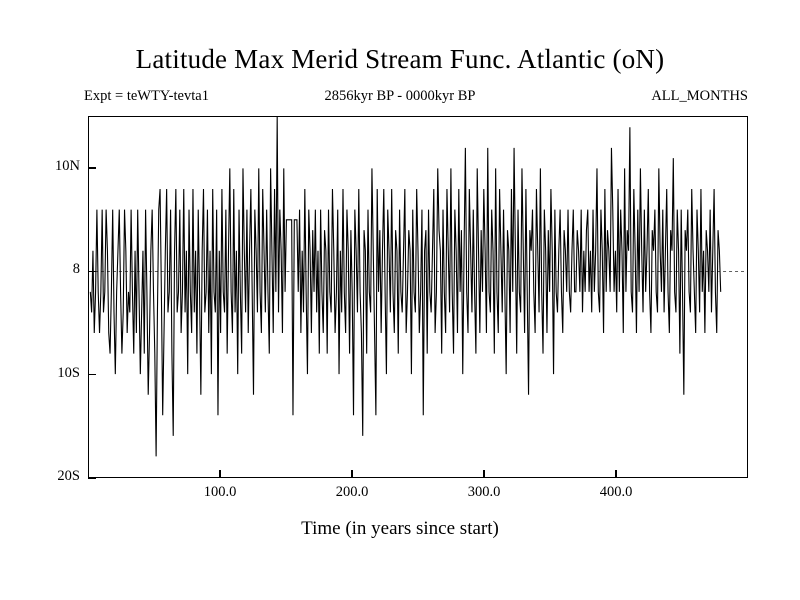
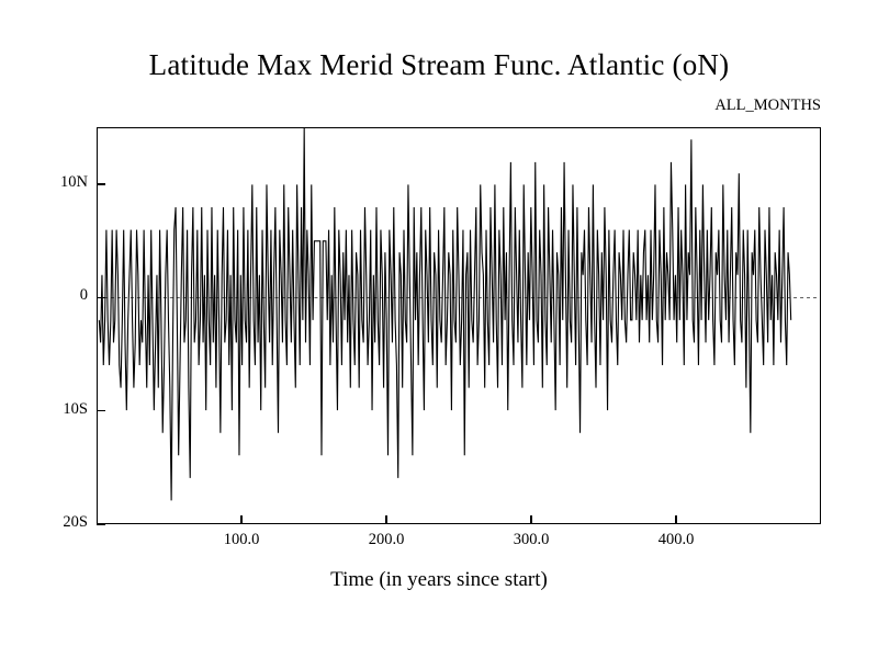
  Latitude Max Merid Stream Func. Atlantic (oN)
- Expt = teWTY-tevta1
- 2856kyr BP - 0000kyr BP
  ALL_MONTHS
  Time (in years since start)
  20S
  10S
- 8
+ 0
  10N
  100.0
  200.0
  300.0
  400.0
